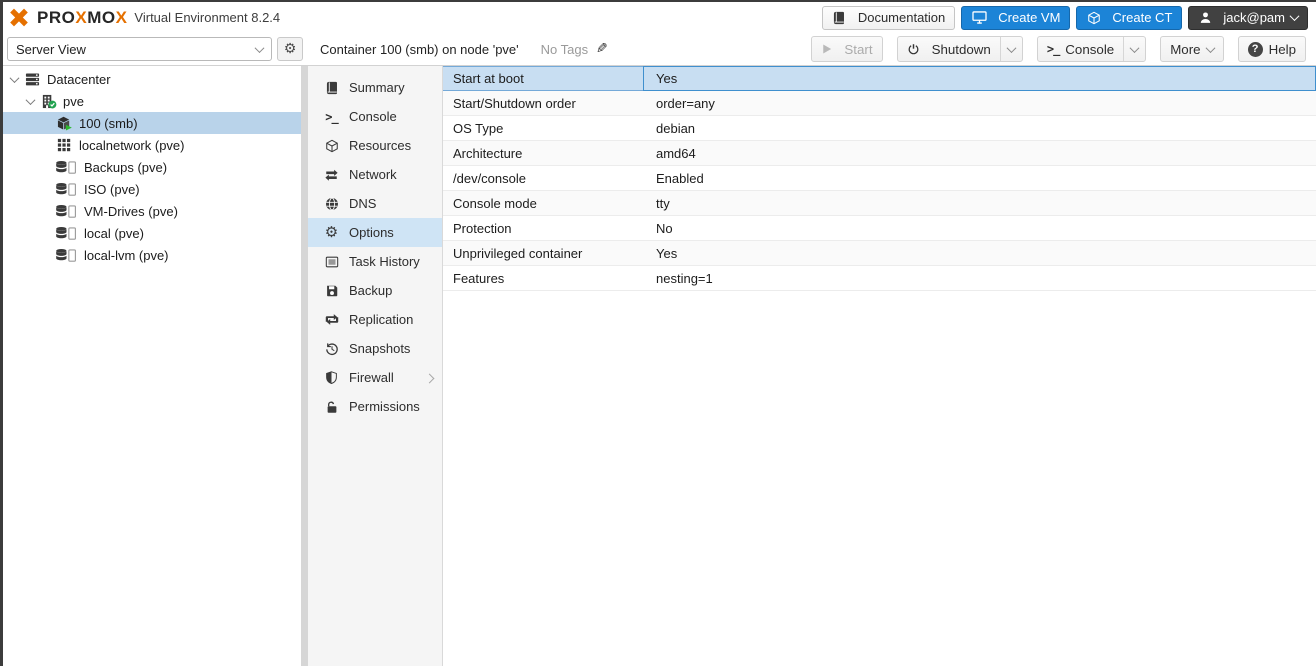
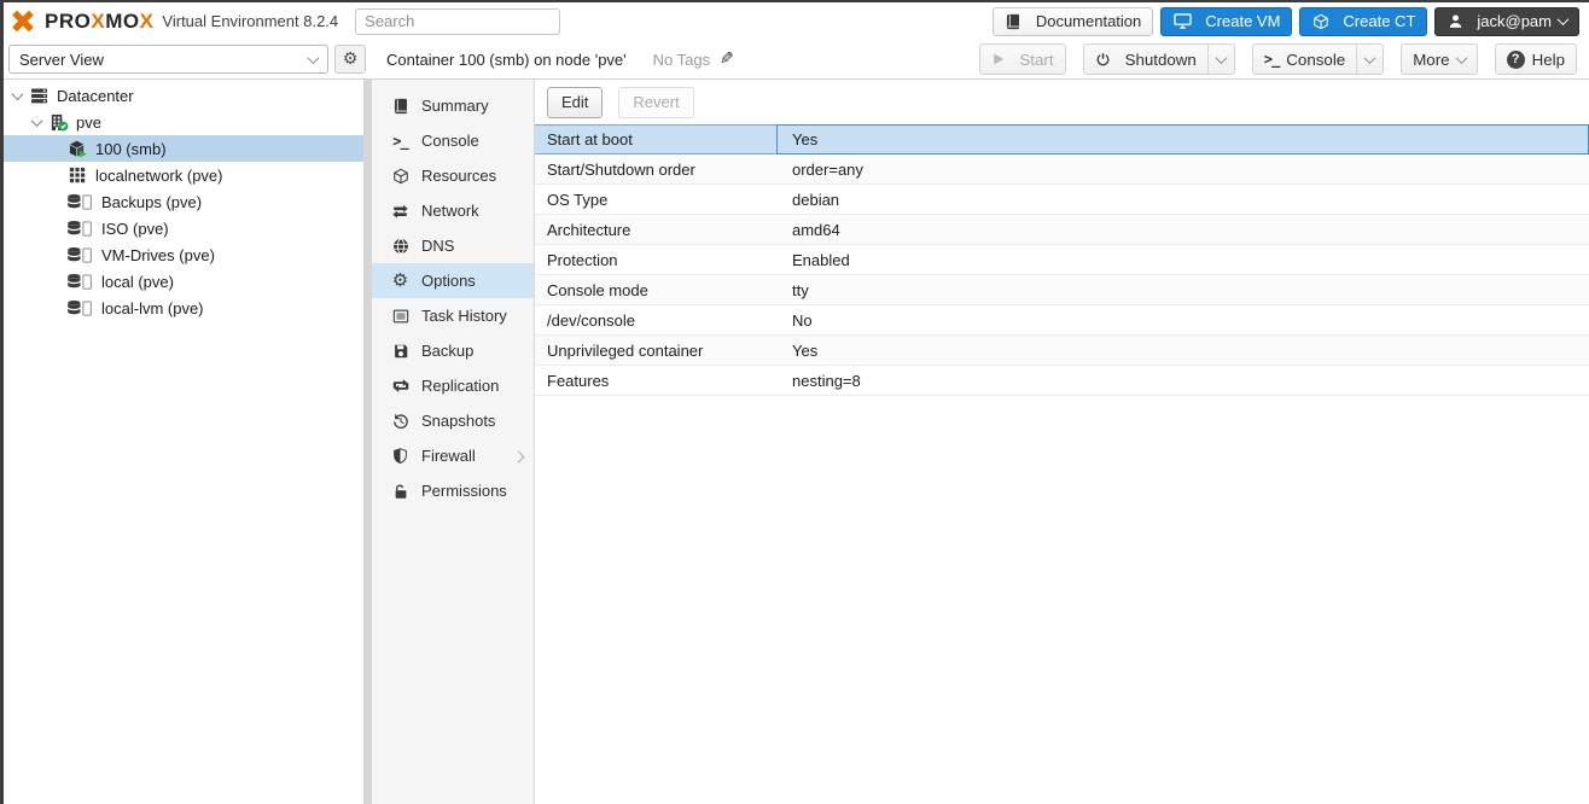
  PROXMOX
  Virtual Environment 8.2.4
+ Search
  Documentation
  Create VM
  Create CT
  jack@pam
  Server View
  ⚙
  Container 100 (smb) on node 'pve'
  No Tags
  Start
  Shutdown
  >_
  Console
  More
  ?
  Help
  Datacenter
  pve
  100 (smb)
  localnetwork (pve)
  Backups (pve)
  ISO (pve)
  VM-Drives (pve)
  local (pve)
  local-lvm (pve)
  Summary
  >_
  Console
  Resources
  Network
  DNS
  ⚙
  Options
  Task History
  Backup
  Replication
  Snapshots
  Firewall
  Permissions
+ Edit
+ Revert
  Start at boot
  Yes
  Start/Shutdown order
  order=any
  OS Type
  debian
  Architecture
  amd64
- /dev/console
+ Protection
  Enabled
  Console mode
  tty
- Protection
+ /dev/console
  No
  Unprivileged container
  Yes
  Features
- nesting=1
+ nesting=8
